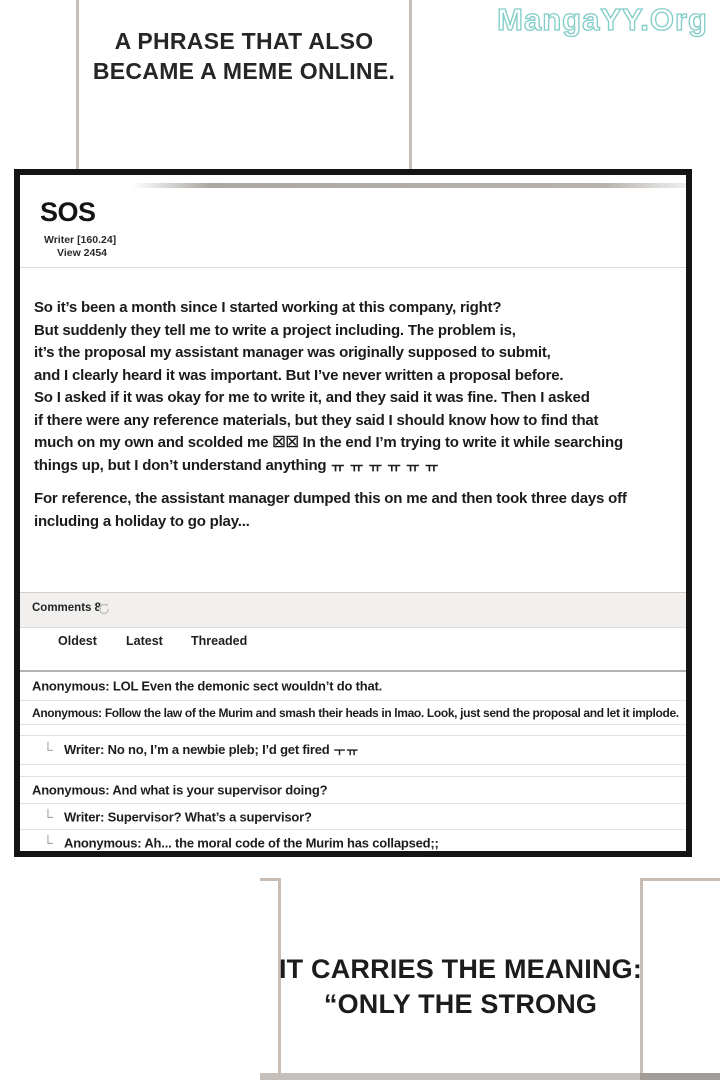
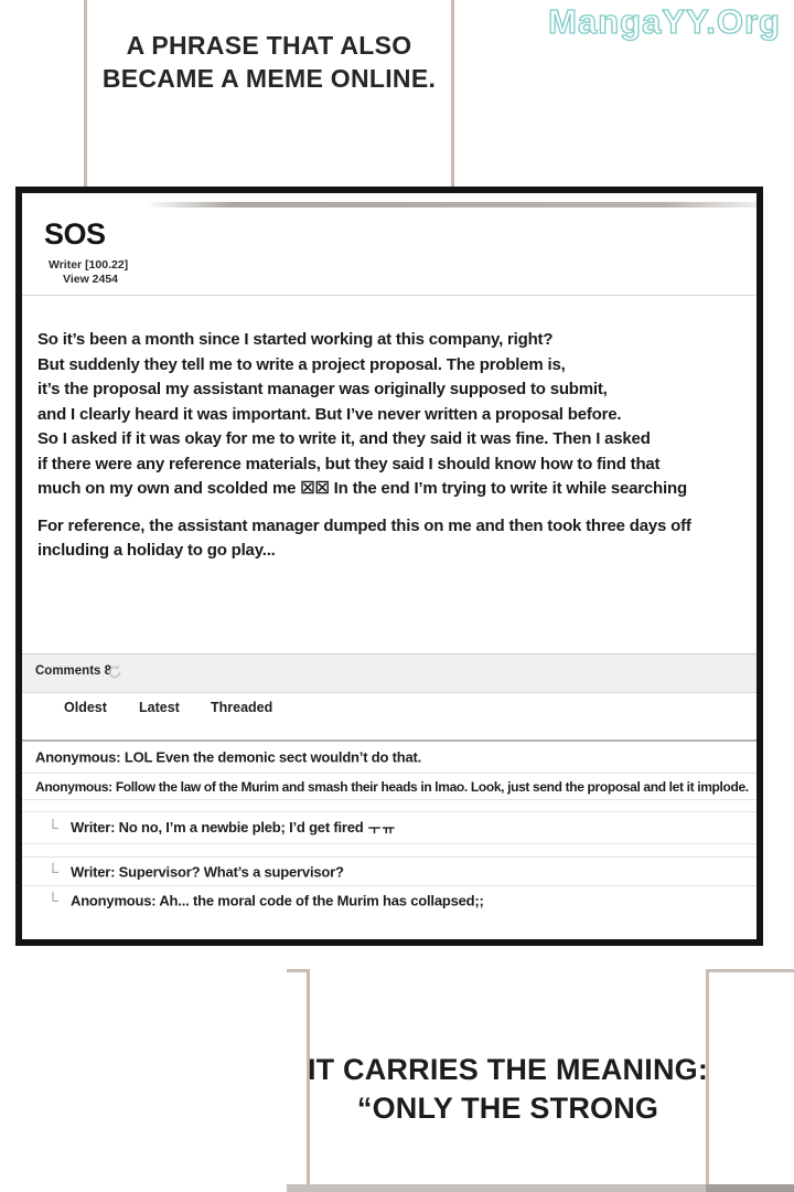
  A PHRASE THAT ALSO
  BECAME A MEME ONLINE.
  MangaYY.Org
  SOS
- Writer [160.24]
+ Writer [100.22]
  View 2454
  So it’s been a month since I started working at this company, right?
- But suddenly they tell me to write a project including. The problem is,
+ But suddenly they tell me to write a project proposal. The problem is,
  it’s the proposal my assistant manager was originally supposed to submit,
  and I clearly heard it was important. But I’ve never written a proposal before.
  So I asked if it was okay for me to write it, and they said it was fine. Then I asked
  if there were any reference materials, but they said I should know how to find that
  much on my own and scolded me ☒☒ In the end I’m trying to write it while searching
- things up, but I don’t understand anything ㅠ ㅠ ㅠ ㅠ ㅠ ㅠ
  For reference, the assistant manager dumped this on me and then took three days off
  including a holiday to go play...
  Comments 8
  Oldest
  Latest
  Threaded
  Anonymous: LOL Even the demonic sect wouldn’t do that.
  Anonymous: Follow the law of the Murim and smash their heads in lmao. Look, just send the proposal and let it implode.
  └
  Writer: No no, I’m a newbie pleb; I’d get fired ㅜㅠ
- Anonymous: And what is your supervisor doing?
  └
  Writer: Supervisor? What’s a supervisor?
  └
  Anonymous: Ah... the moral code of the Murim has collapsed;;
  IT CARRIES THE MEANING:
  “ONLY THE STRONG
